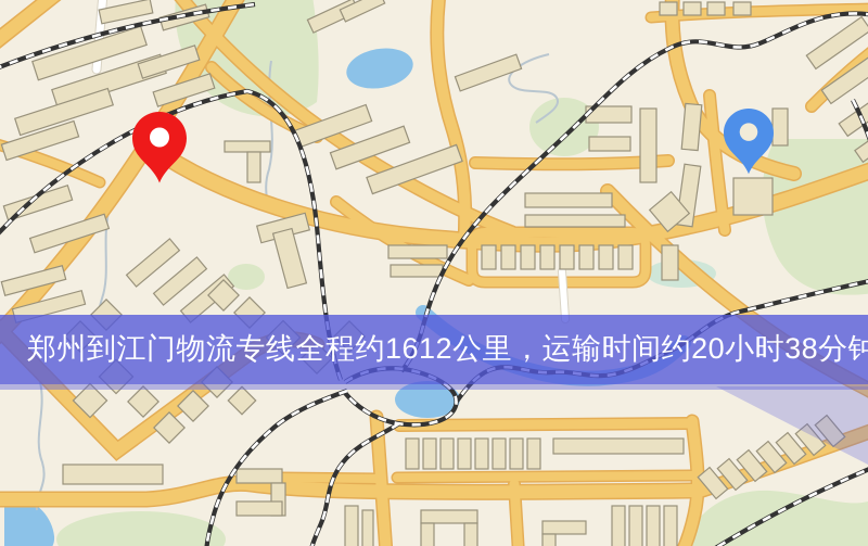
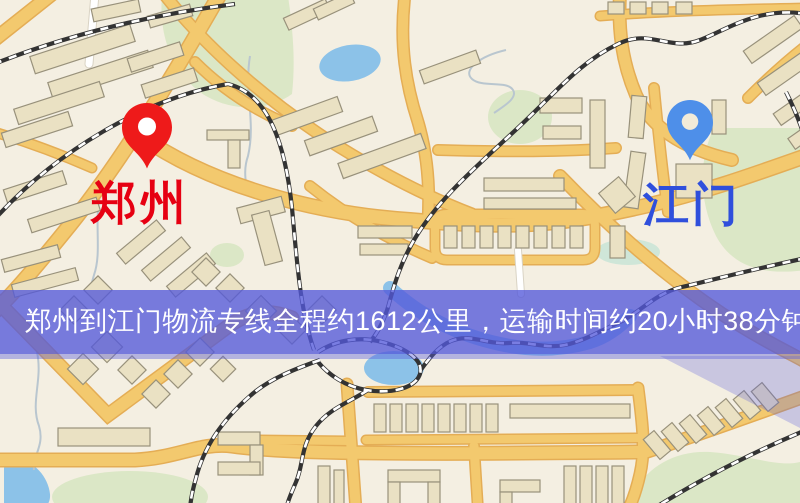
+ 郑州
+ 江门
  郑州到江门物流专线全程约1612公里，运输时间约20小时38分钟
